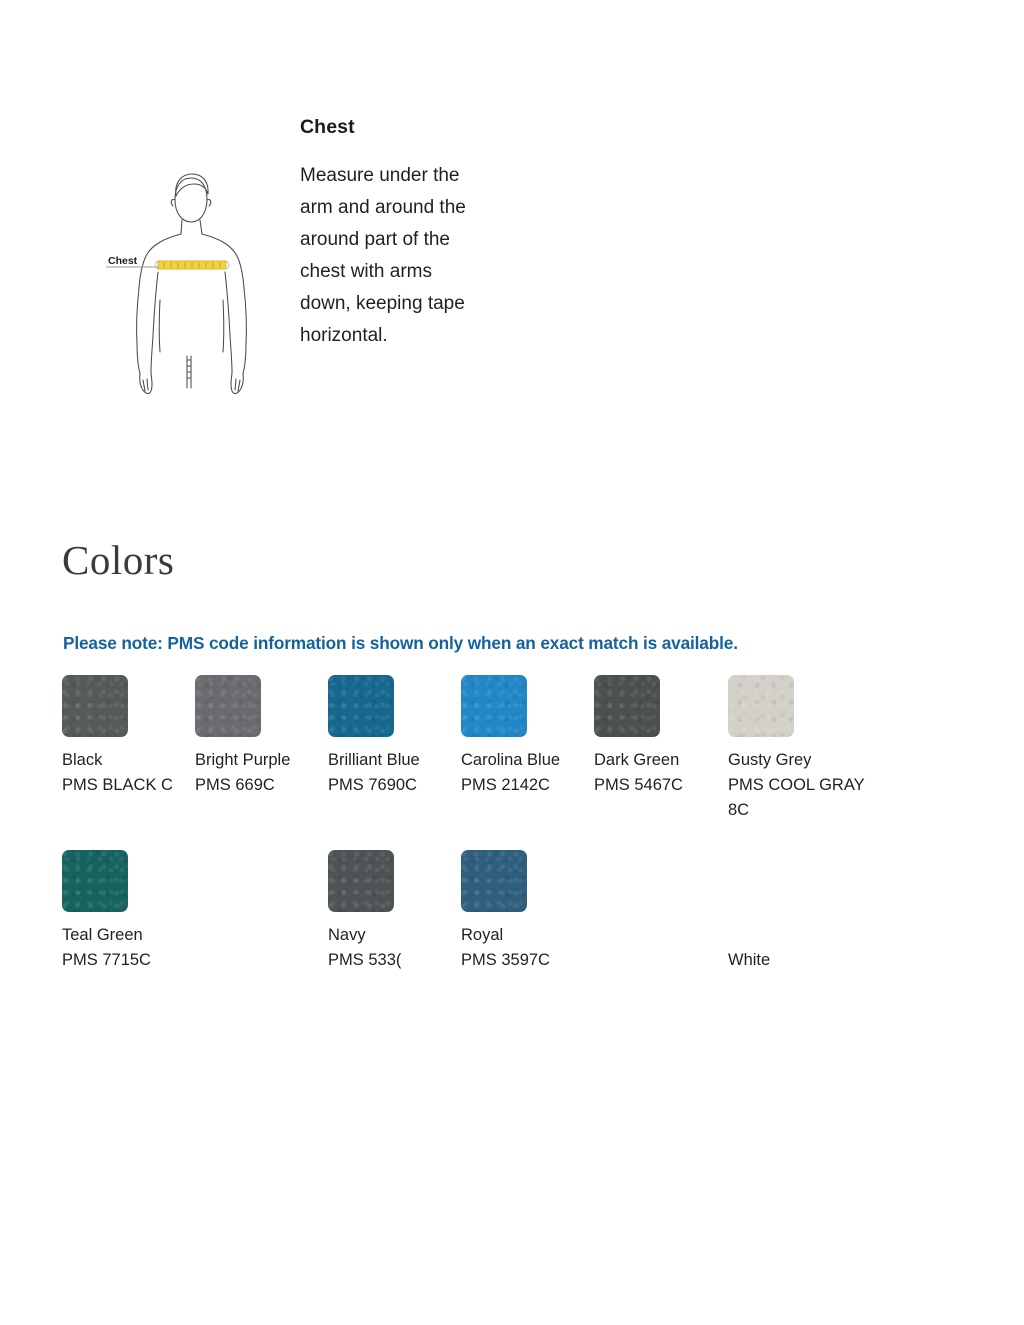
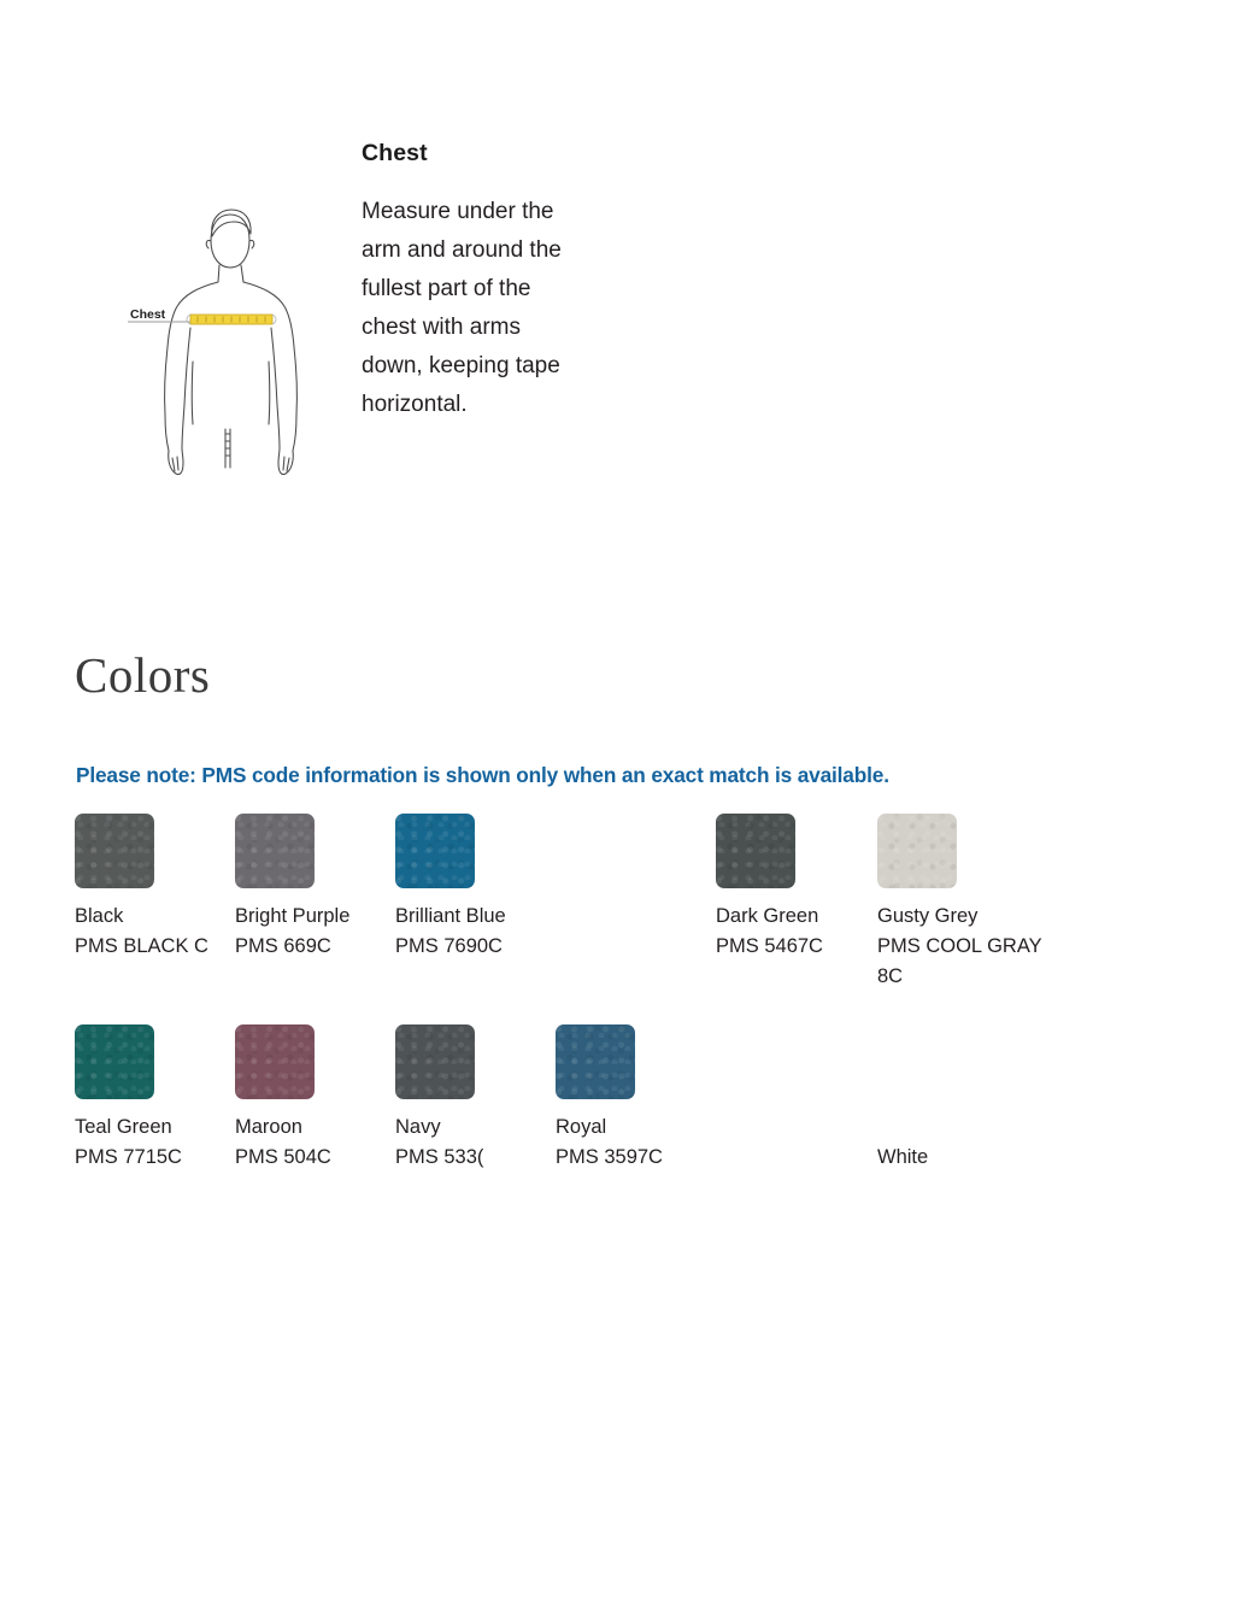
  Chest
  Chest
- Measure under the arm and around the around part of the chest with arms down, keeping tape horizontal.
+ Measure under the arm and around the fullest part of the chest with arms down, keeping tape horizontal.
  Colors
  Please note: PMS code information is shown only when an exact match is available.
  Black
  PMS BLACK C
  Bright Purple
  PMS 669C
  Brilliant Blue
  PMS 7690C
- Carolina Blue
- PMS 2142C
  Dark Green
  PMS 5467C
  Gusty Grey
  PMS COOL GRAY 8C
  Teal Green
  PMS 7715C
+ Maroon
+ PMS 504C
  Navy
  PMS 533(
  Royal
  PMS 3597C
  White
